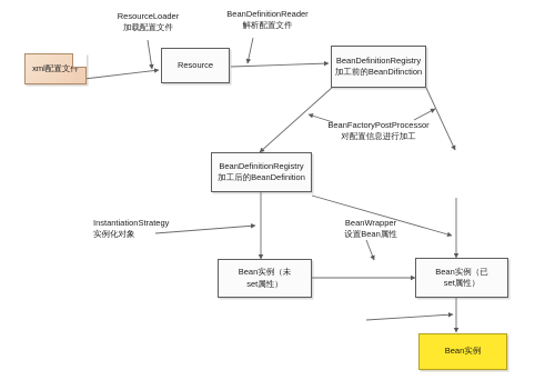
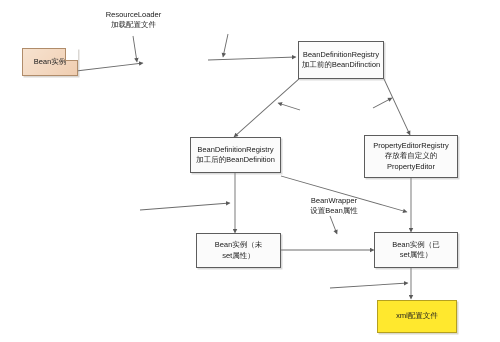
- xml配置文件
+ Bean实例
- Resource
  BeanDefinitionRegistry
  加工前的BeanDifinction
  BeanDefinitionRegistry
  加工后的BeanDefinition
+ PropertyEditorRegistry
+ 存放着自定义的
+ PropertyEditor
  Bean实例（未
  set属性）
  Bean实例（已
  set属性）
- Bean实例
+ xml配置文件
  ResourceLoader
  加载配置文件
- BeanDefinitionReader
- 解析配置文件
- BeanFactoryPostProcessor
- 对配置信息进行加工
- InstantiationStrategy
- 实例化对象
  BeanWrapper
  设置Bean属性
